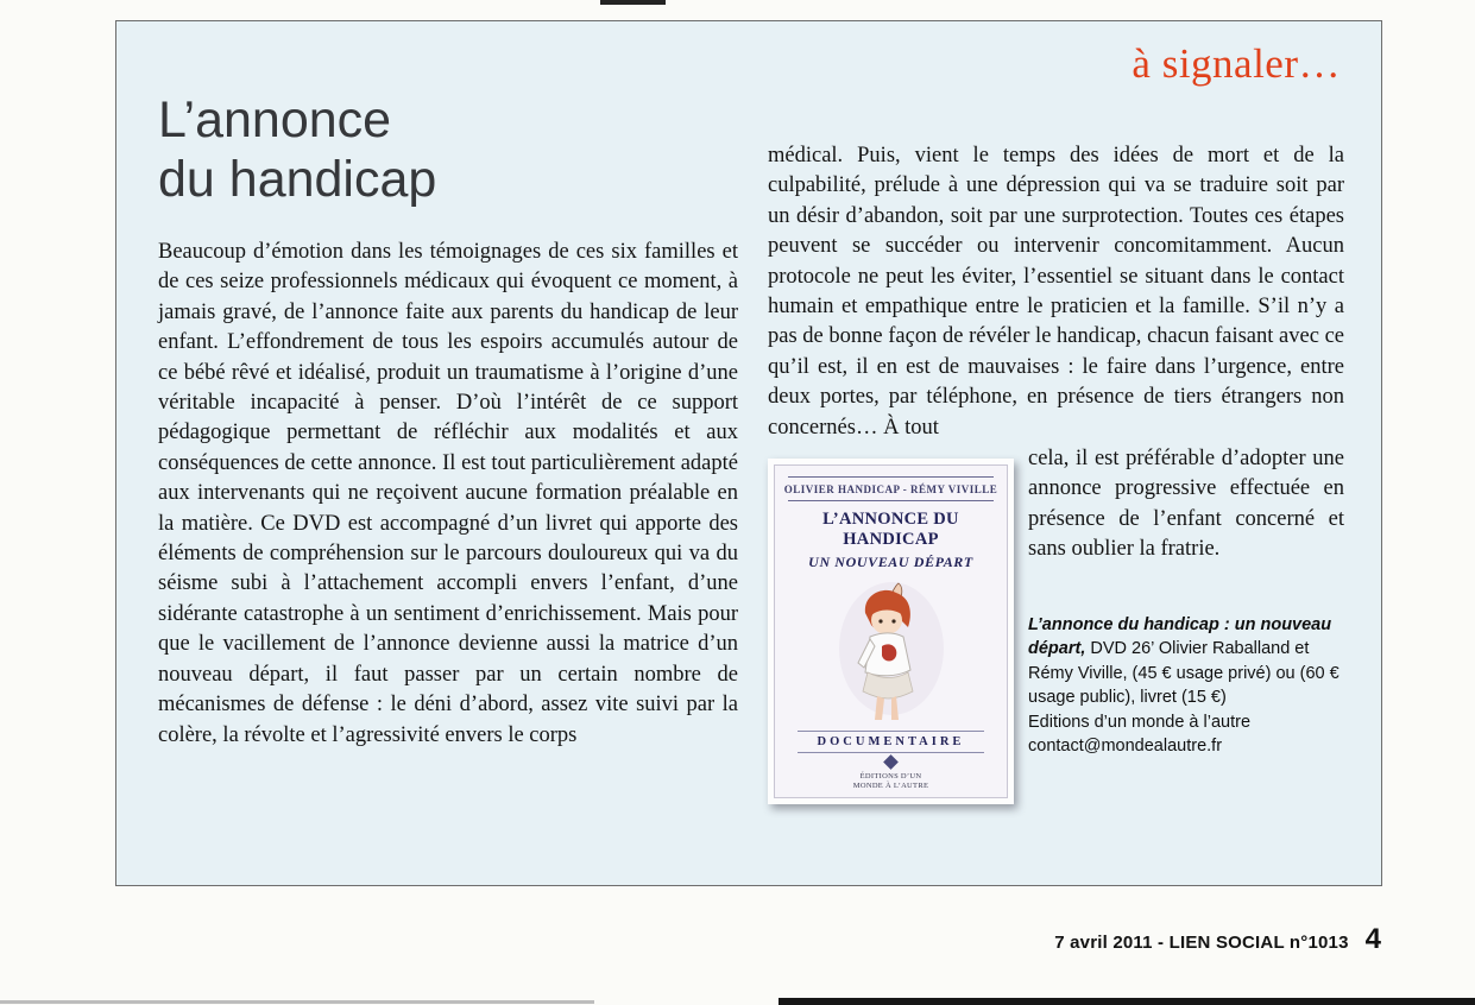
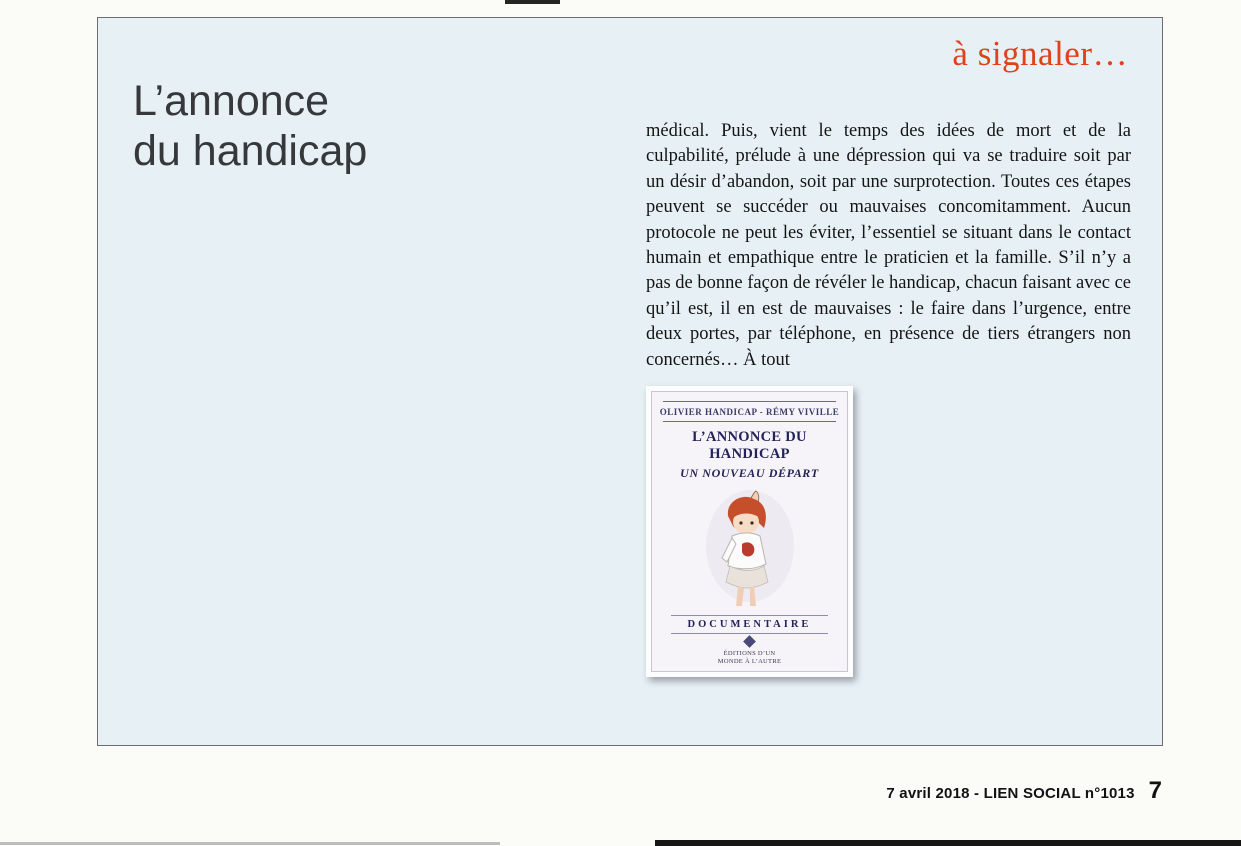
  à signaler…
  L’annonce
  du handicap
- Beaucoup d’émotion dans les témoignages de ces six familles et de ces seize professionnels médicaux qui évoquent ce moment, à jamais gravé, de l’annonce faite aux parents du handicap de leur enfant. L’effondrement de tous les espoirs accumulés autour de ce bébé rêvé et idéalisé, produit un traumatisme à l’origine d’une véritable incapacité à penser. D’où l’intérêt de ce support pédagogique permettant de réfléchir aux modalités et aux conséquences de cette annonce. Il est tout particulièrement adapté aux intervenants qui ne reçoivent aucune formation préalable en la matière. Ce DVD est accompagné d’un livret qui apporte des éléments de compréhension sur le parcours douloureux qui va du séisme subi à l’attachement accompli envers l’enfant, d’une sidérante catastrophe à un sentiment d’enrichissement. Mais pour que le vacillement de l’annonce devienne aussi la matrice d’un nouveau départ, il faut passer par un certain nombre de mécanismes de défense : le déni d’abord, assez vite suivi par la colère, la révolte et l’agressivité envers le corps
- médical. Puis, vient le temps des idées de mort et de la culpabilité, prélude à une dépression qui va se traduire soit par un désir d’abandon, soit par une surprotection. Toutes ces étapes peuvent se succéder ou intervenir concomitamment. Aucun protocole ne peut les éviter, l’essentiel se situant dans le contact humain et empathique entre le praticien et la famille. S’il n’y a pas de bonne façon de révéler le handicap, chacun faisant avec ce qu’il est, il en est de mauvaises : le faire dans l’urgence, entre deux portes, par téléphone, en présence de tiers étrangers non concernés… À tout
+ médical. Puis, vient le temps des idées de mort et de la culpabilité, prélude à une dépression qui va se traduire soit par un désir d’abandon, soit par une surprotection. Toutes ces étapes peuvent se succéder ou mauvaises concomitamment. Aucun protocole ne peut les éviter, l’essentiel se situant dans le contact humain et empathique entre le praticien et la famille. S’il n’y a pas de bonne façon de révéler le handicap, chacun faisant avec ce qu’il est, il en est de mauvaises : le faire dans l’urgence, entre deux portes, par téléphone, en présence de tiers étrangers non concernés… À tout
  OLIVIER HANDICAP - RÉMY VIVILLE
  L’ANNONCE DU HANDICAP
  UN NOUVEAU DÉPART
  DOCUMENTAIRE
- cela, il est préférable d’adopter une annonce progressive effectuée en présence de l’enfant concerné et sans oublier la fratrie.
- L’annonce du handicap : un nouveau départ, DVD 26’ Olivier Raballand et Rémy Viville, (45 € usage privé) ou (60 € usage public), livret (15 €)
- Editions d’un monde à l’autre
- contact@mondealautre.fr
- 7 avril 2011 - LIEN SOCIAL n°1013
+ 7 avril 2018 - LIEN SOCIAL n°1013
- 4
+ 7
